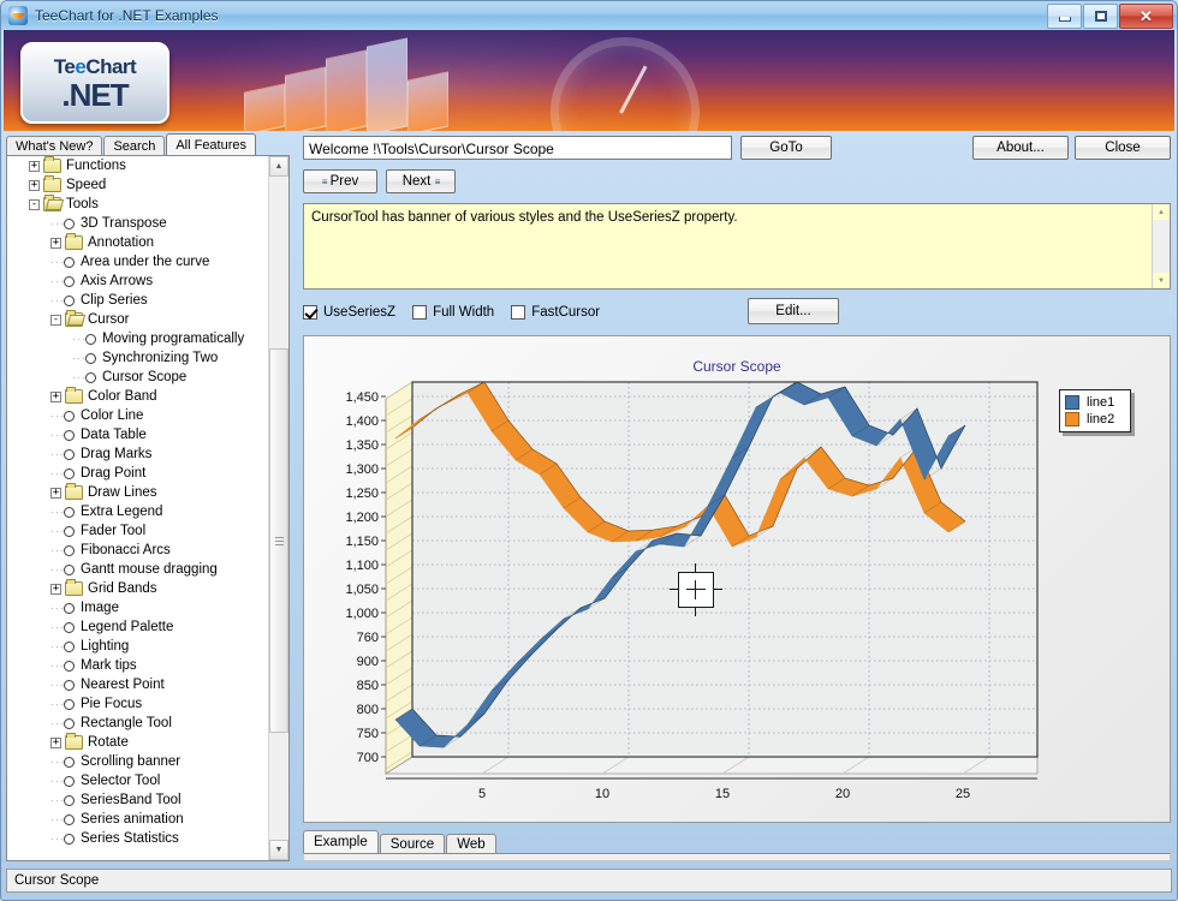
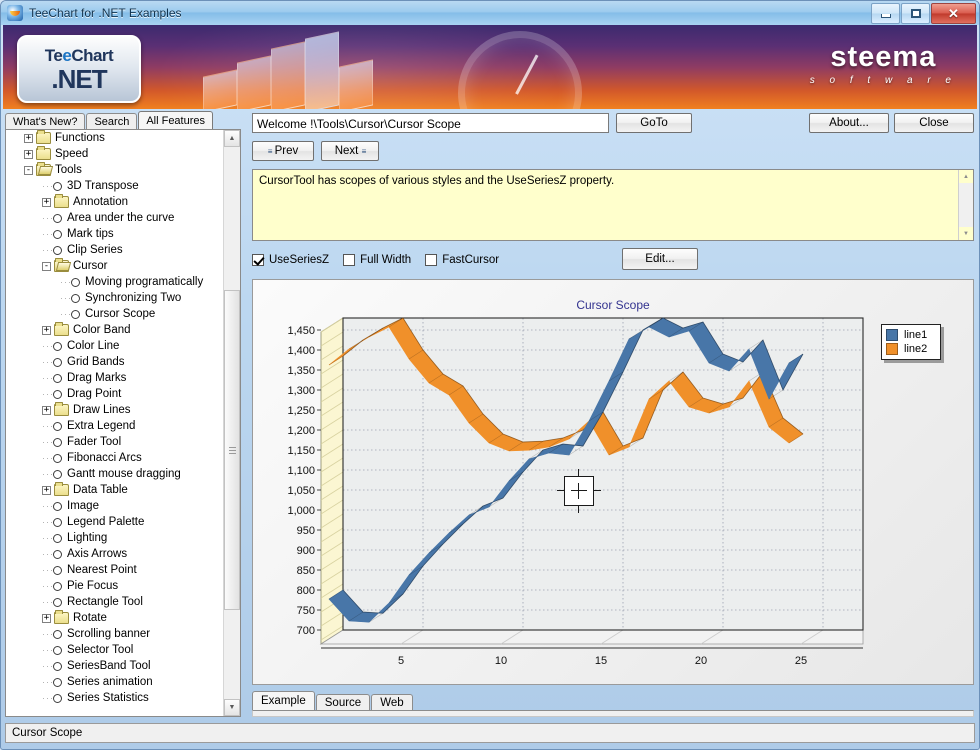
  TeeChart for .NET Examples
  ✕
  TeeChart
  .NET
+ steema
+ s o f t w a r e
  What's New?
  Search
  All Features
  +
  Functions
  +
  Speed
  -
  Tools
  ···
  3D Transpose
  +
  Annotation
  ···
  Area under the curve
  ···
- Axis Arrows
+ Mark tips
  ···
  Clip Series
  -
  Cursor
  ···
  Moving programatically
  ···
  Synchronizing Two
  ···
  Cursor Scope
  +
  Color Band
  ···
  Color Line
  ···
- Data Table
+ Grid Bands
  ···
  Drag Marks
  ···
  Drag Point
  +
  Draw Lines
  ···
  Extra Legend
  ···
  Fader Tool
  ···
  Fibonacci Arcs
  ···
  Gantt mouse dragging
  +
- Grid Bands
+ Data Table
  ···
  Image
  ···
  Legend Palette
  ···
  Lighting
  ···
- Mark tips
+ Axis Arrows
  ···
  Nearest Point
  ···
  Pie Focus
  ···
  Rectangle Tool
  +
  Rotate
  ···
  Scrolling banner
  ···
  Selector Tool
  ···
  SeriesBand Tool
  ···
  Series animation
  ···
  Series Statistics
  Welcome !\Tools\Cursor\Cursor Scope
  GoTo
  About...
  Close
  ≡
  Prev
  Next
  ≡
- CursorTool has banner of various styles and the UseSeriesZ property.
+ CursorTool has scopes of various styles and the UseSeriesZ property.
  UseSeriesZ
  Full Width
  FastCursor
  Edit...
  Cursor Scope
  700
  750
  800
  850
  900
- 760
+ 950
  1,000
  1,050
  1,100
  1,150
  1,200
  1,250
  1,300
  1,350
  1,400
  1,450
  5
  10
  15
  20
  25
  line1
  line2
  Example
  Source
  Web
  Cursor Scope
